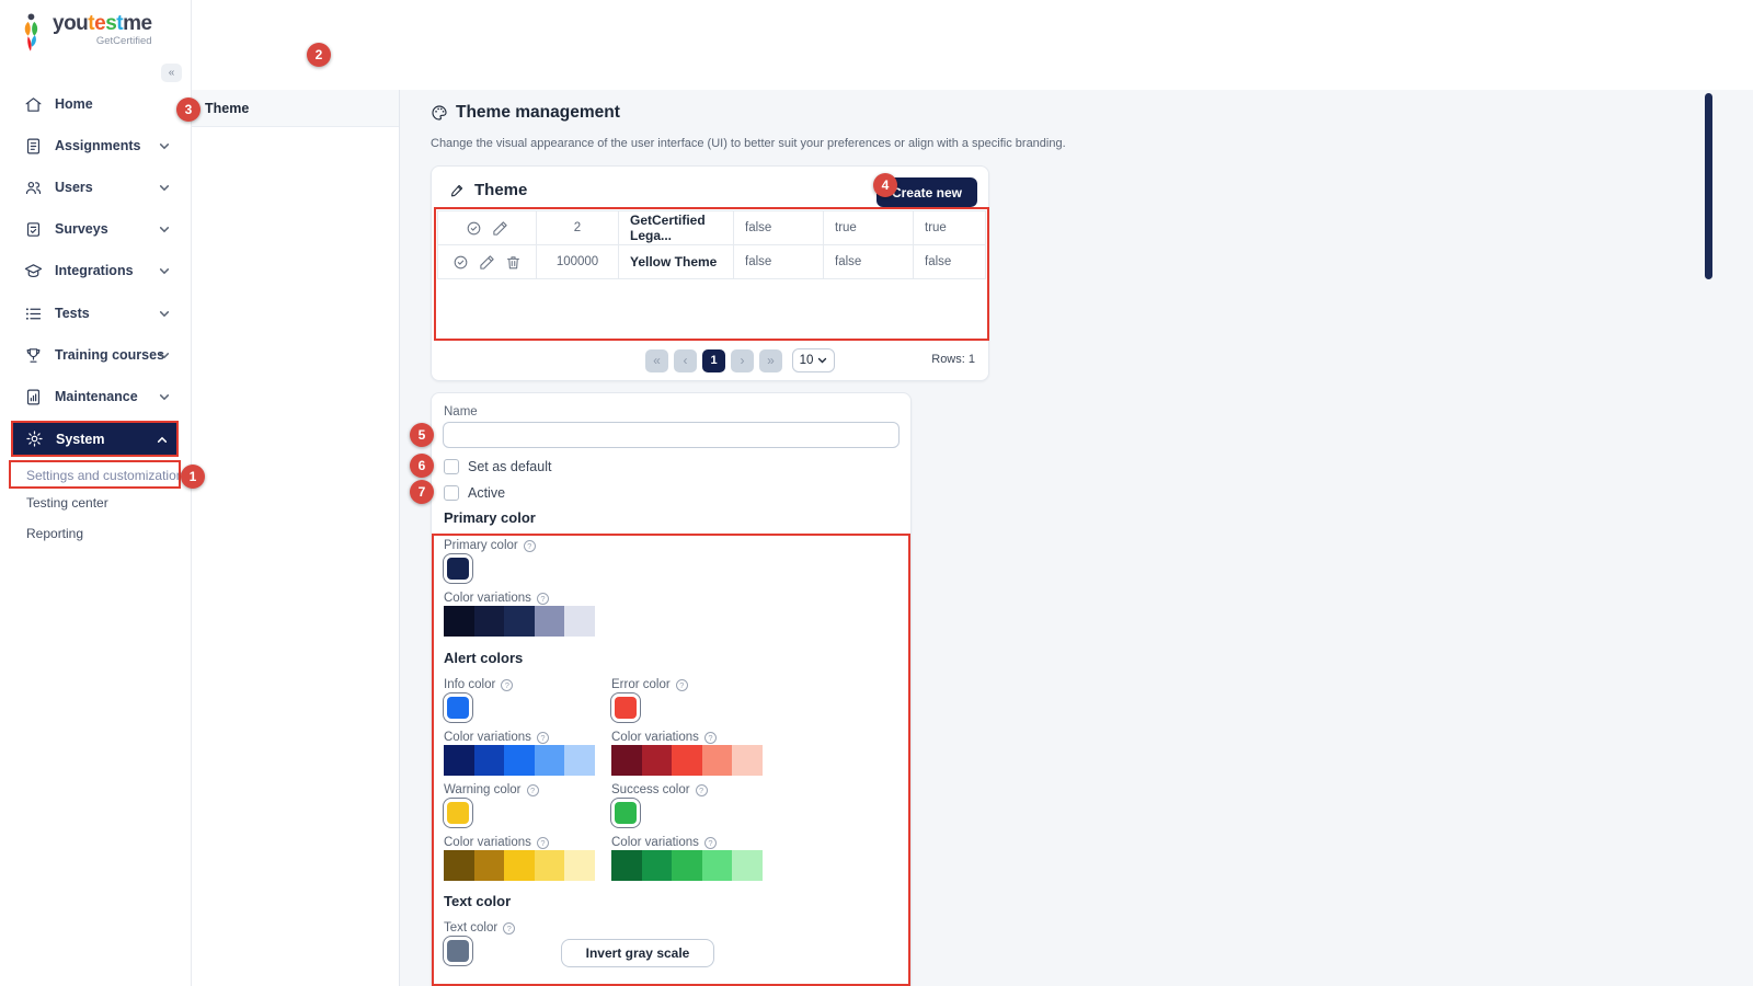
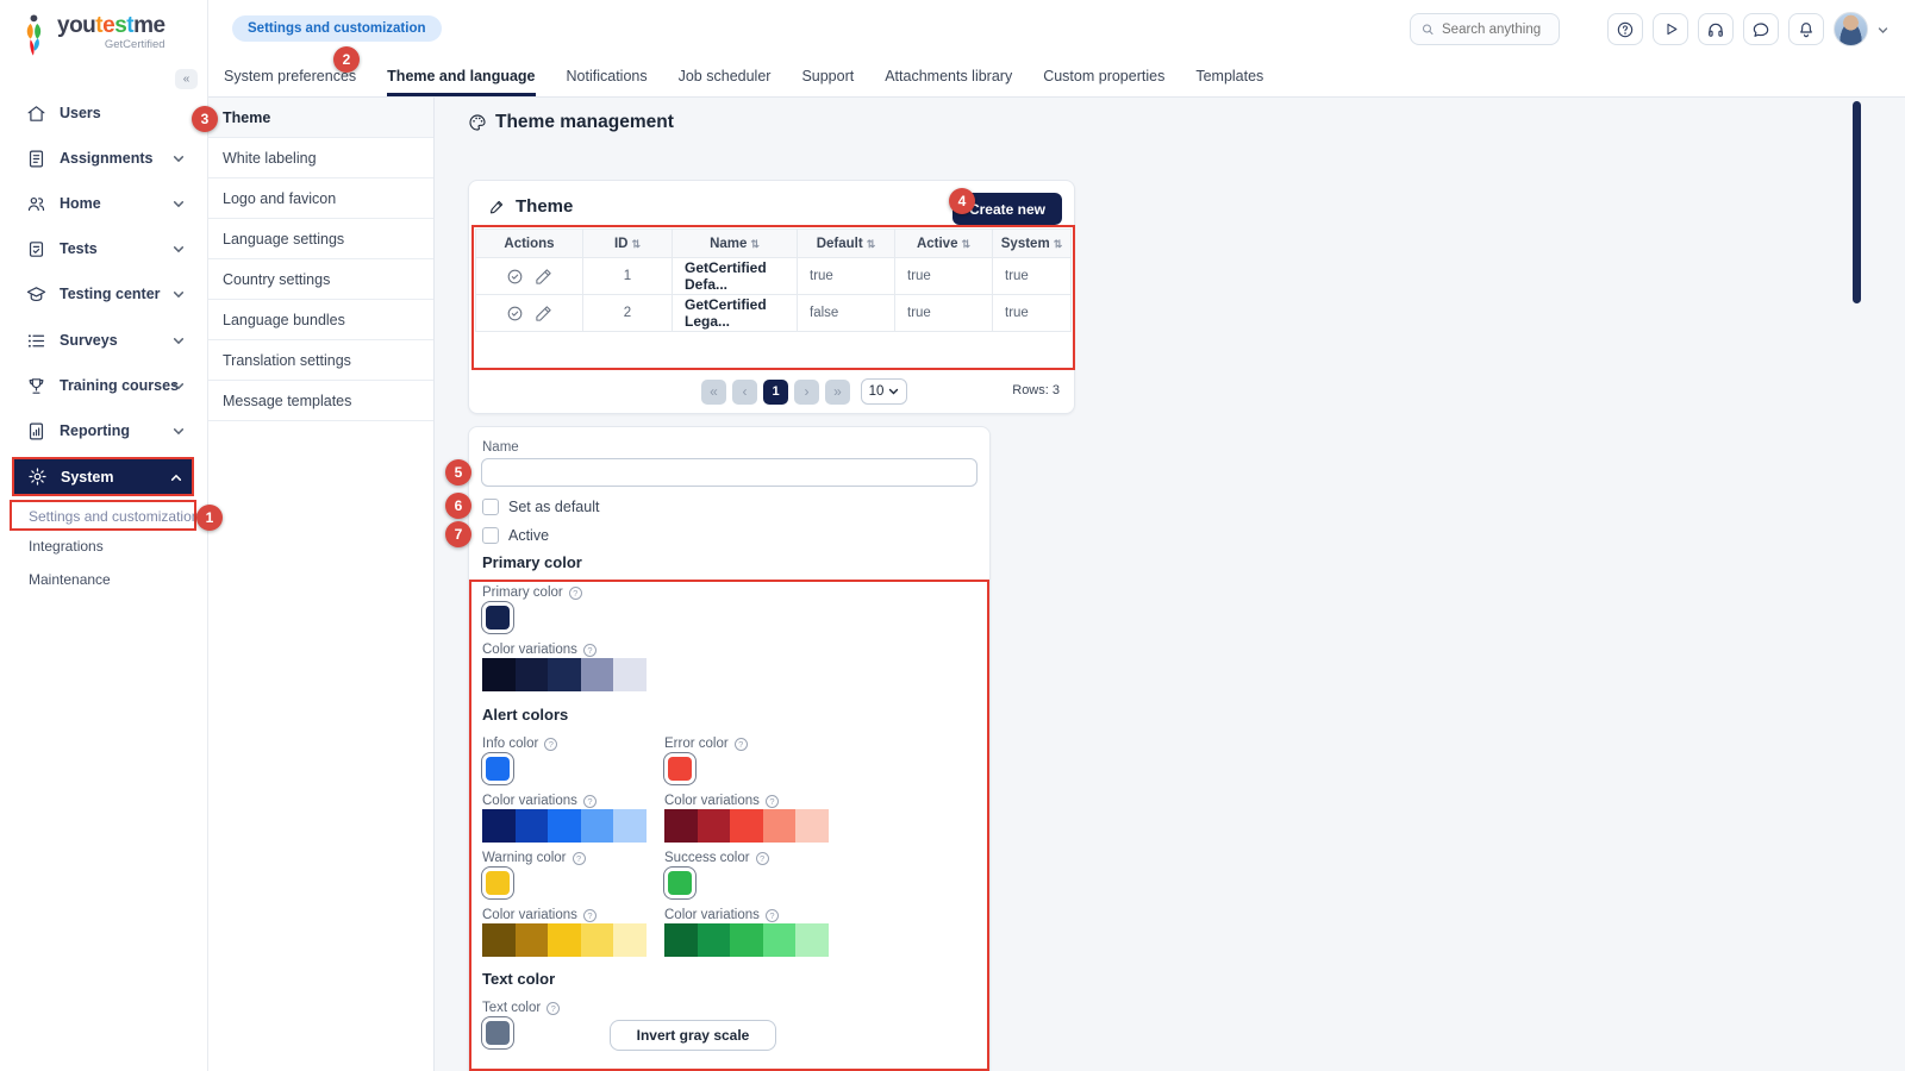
  youtestme
  GetCertified
  «
- Home
+ Users
  Assignments
- Users
+ Home
- Surveys
+ Tests
- Integrations
+ Testing center
- Tests
+ Surveys
  Training courses
- Maintenance
+ Reporting
  System
  Settings and customizatio
- Testing center
+ Integrations
- Reporting
+ Maintenance
+ Settings and customization
+ Search anything
+ System preferences
+ Theme and language
+ Notifications
+ Job scheduler
+ Support
+ Attachments library
+ Custom properties
+ Templates
  Theme
+ White labeling
+ Logo and favicon
+ Language settings
+ Country settings
+ Language bundles
+ Translation settings
+ Message templates
  Theme management
- Change the visual appearance of the user interface (UI) to better suit your preferences or align with a specific branding.
  Theme
  Create new
+ Actions	ID ⇅	Name ⇅	Default ⇅	Active ⇅	System ⇅
+ 	1	GetCertified Defa...	true	true	true
  	2	GetCertified Lega...	false	true	true
- 	100000	Yellow Theme	false	false	false
  «
  ‹
  1
  ›
  »
  10
- Rows: 1
+ Rows: 3
  Name
  Set as default
  Active
  Primary color
  Primary color
  ?
  Color variations
  ?
  Alert colors
  Info color
  ?
  Error color
  ?
  Color variations
  ?
  Color variations
  ?
  Warning color
  ?
  Success color
  ?
  Color variations
  ?
  Color variations
  ?
  Text color
  Text color
  ?
  Invert gray scale
  1
  2
  3
  4
  5
  6
  7
